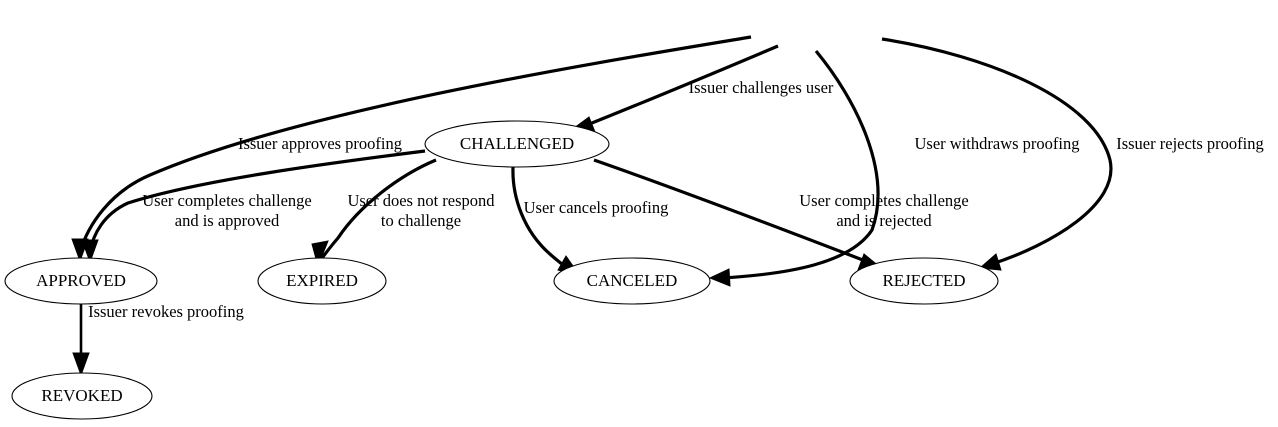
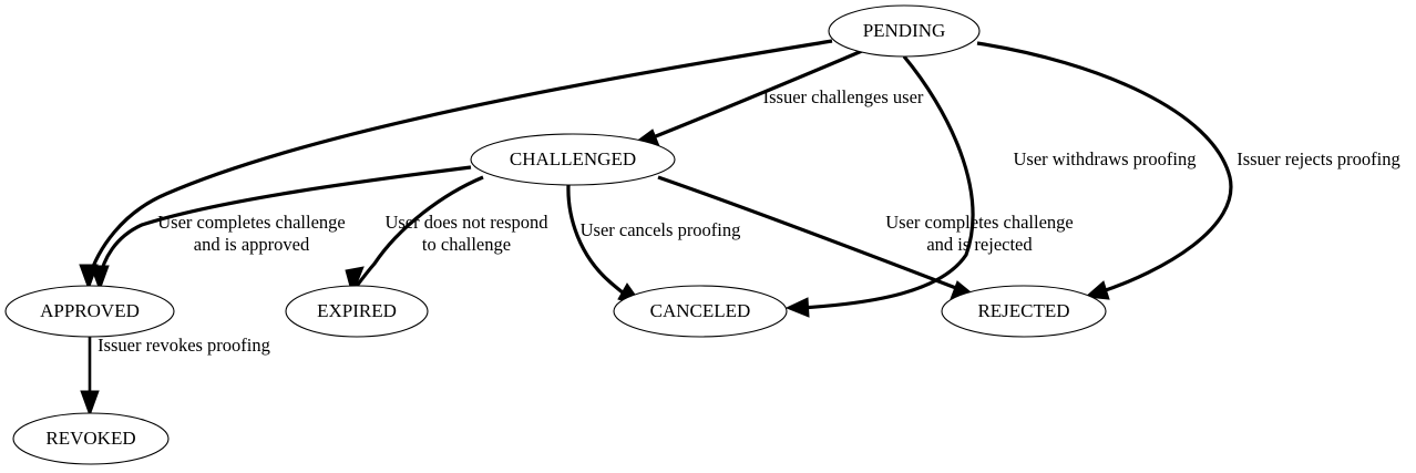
- Issuer approves proofing
  Issuer challenges user
  User withdraws proofing
  Issuer rejects proofing
  User completes challenge
  and is approved
  User does not respond
  to challenge
  User cancels proofing
  User completes challenge
  and is rejected
  Issuer revokes proofing
+ PENDING
  CHALLENGED
  APPROVED
  EXPIRED
  CANCELED
  REJECTED
  REVOKED
